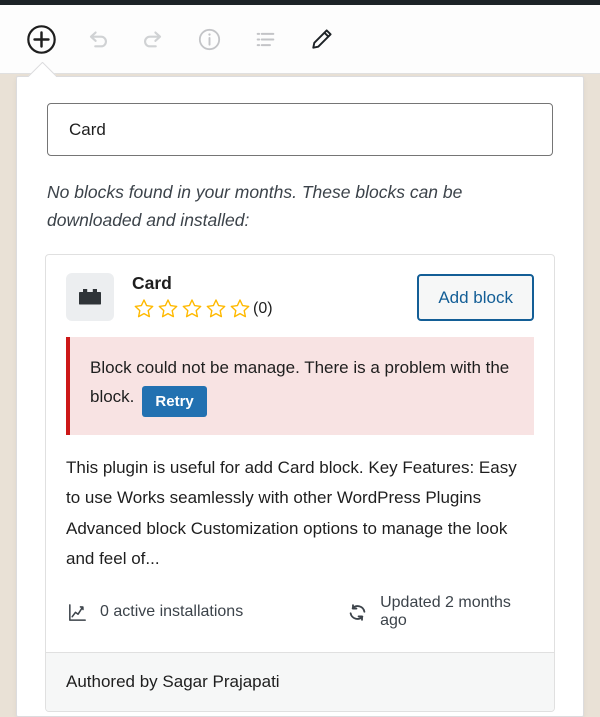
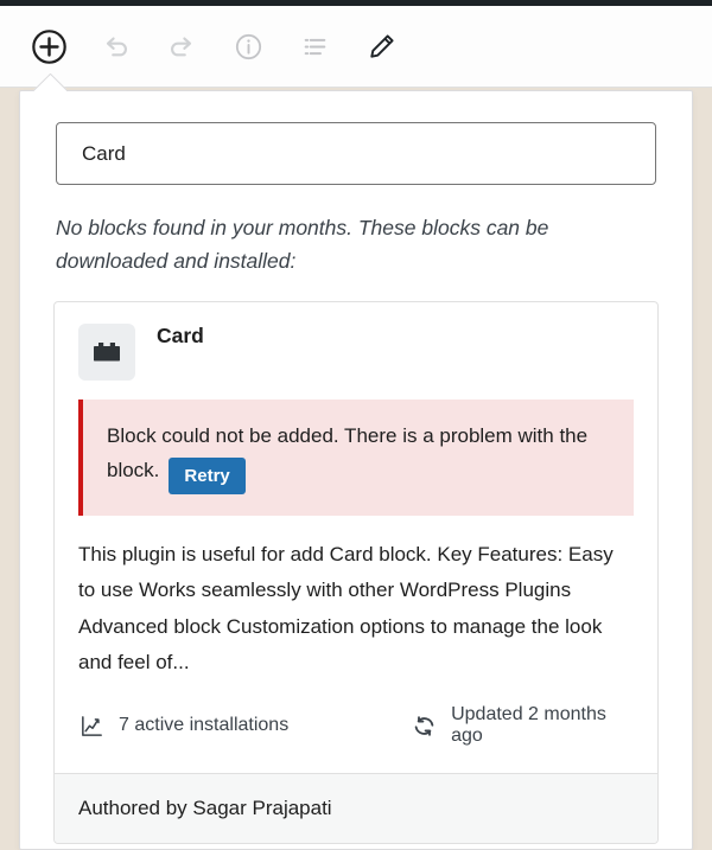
  Card
  No blocks found in your months. These blocks can be downloaded and installed:
  Card
- (0)
- Add block
- Block could not be manage. There is a problem with the block. Retry
+ Block could not be added. There is a problem with the block. Retry
  This plugin is useful for add Card block. Key Features: Easy to use Works seamlessly with other WordPress Plugins Advanced block Customization options to manage the look and feel of...
- 0 active installations
+ 7 active installations
  Updated 2 months ago
  Authored by Sagar Prajapati
